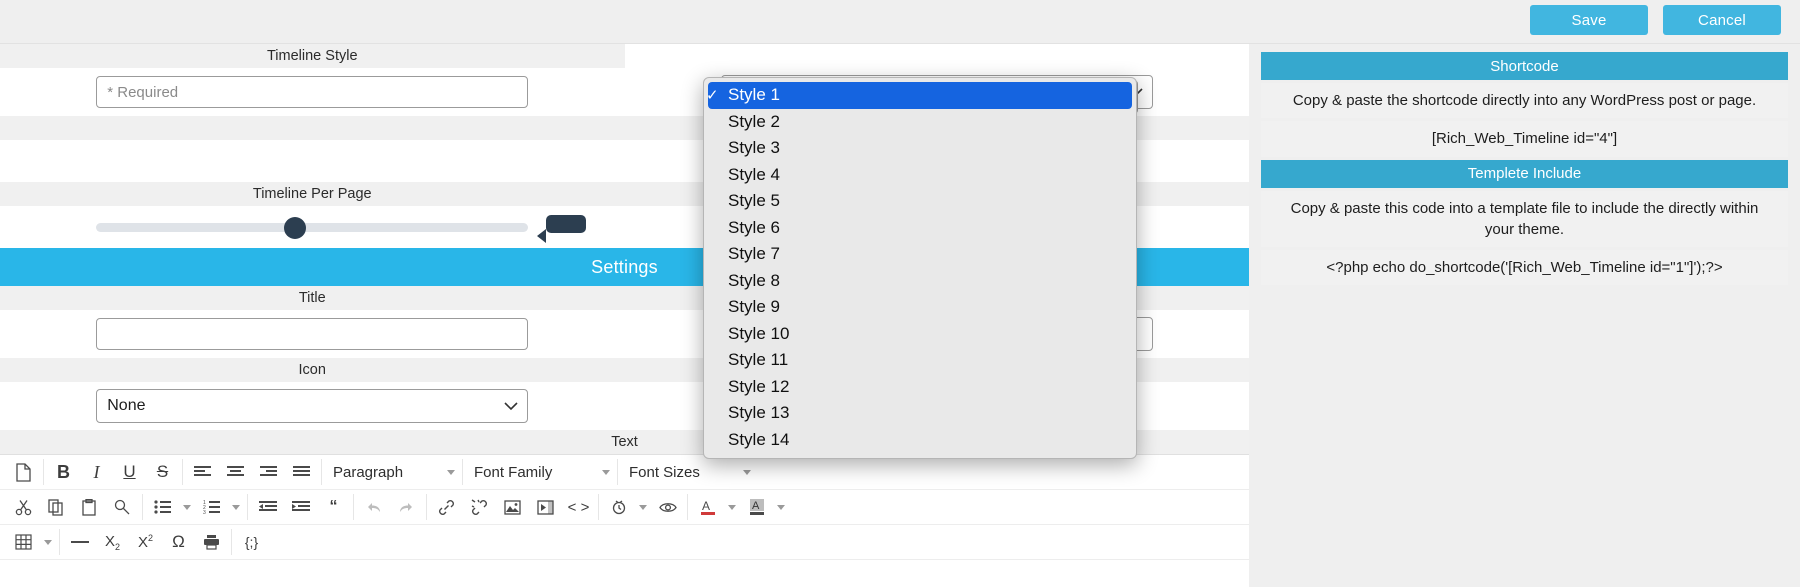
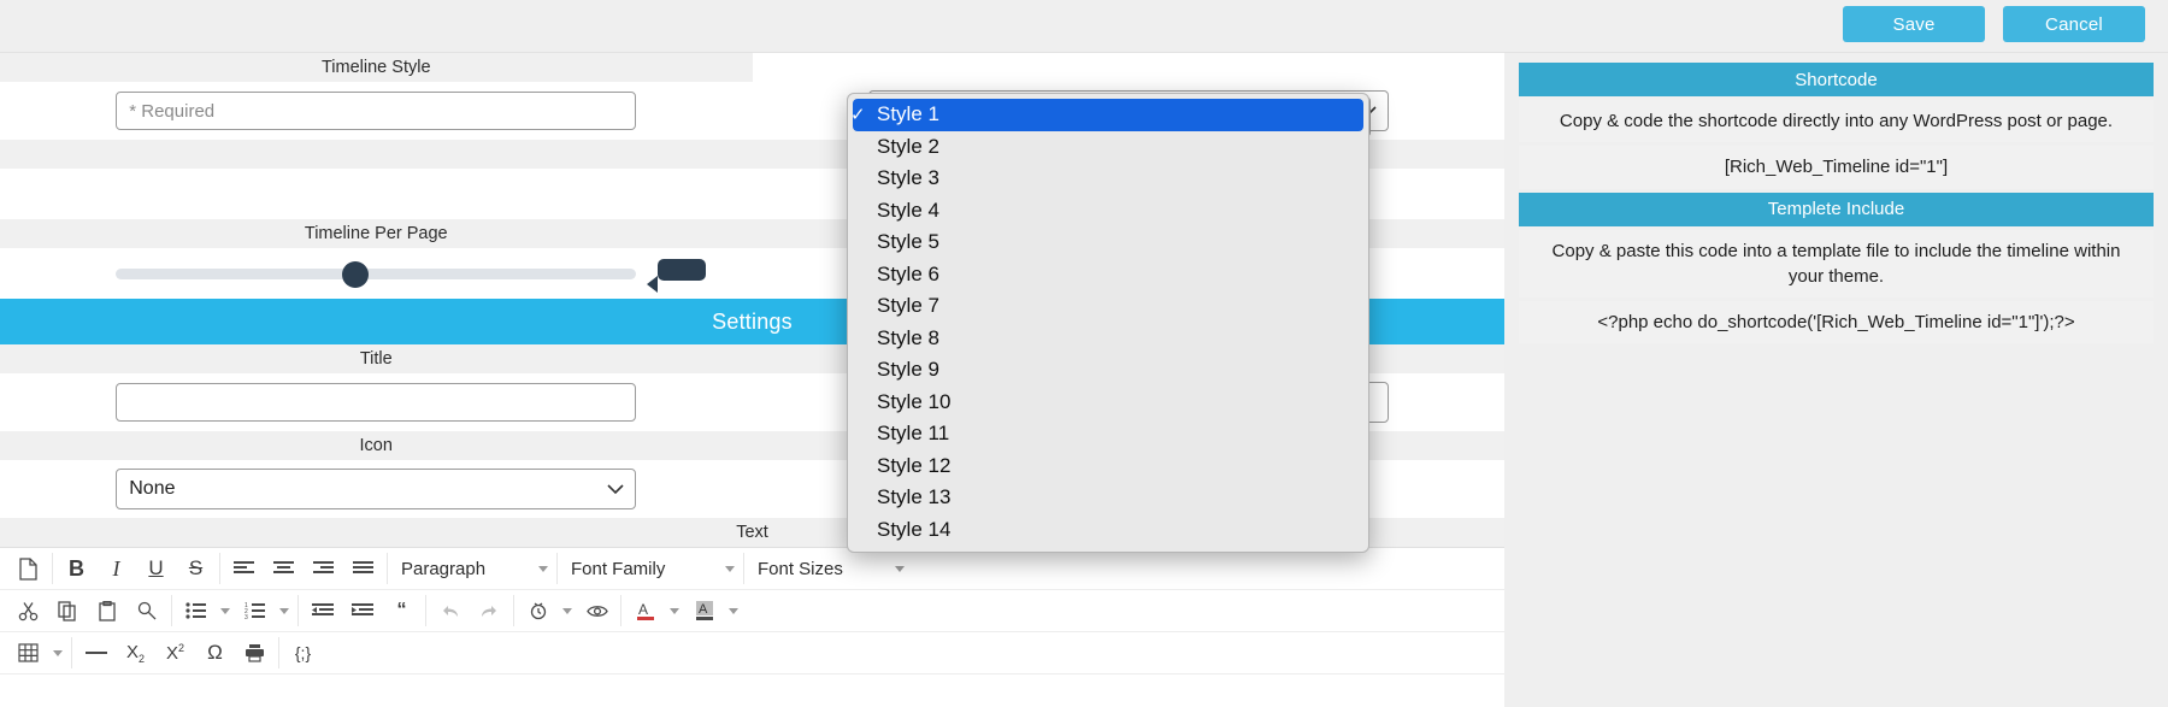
  Save
  Cancel
  Timeline Style
  * Required
  Timeline Per Page
  Settings
  Title
  Icon
  None
  Text
  B
  I
  U
  S
  Paragraph
  Font Family
  Font Sizes
  “
- < >
  A
  A
  X2
  X2
  Ω
  {;}
  Shortcode
- Copy & paste the shortcode directly into any WordPress post or page.
+ Copy & code the shortcode directly into any WordPress post or page.
- [Rich_Web_Timeline id="4"]
+ [Rich_Web_Timeline id="1"]
  Templete Include
- Copy & paste this code into a template file to include the directly within your theme.
+ Copy & paste this code into a template file to include the timeline within your theme.
  <?php echo do_shortcode('[Rich_Web_Timeline id="1"]');?>
  ✓
  Style 1
  Style 2
  Style 3
  Style 4
  Style 5
  Style 6
  Style 7
  Style 8
  Style 9
  Style 10
  Style 11
  Style 12
  Style 13
  Style 14
